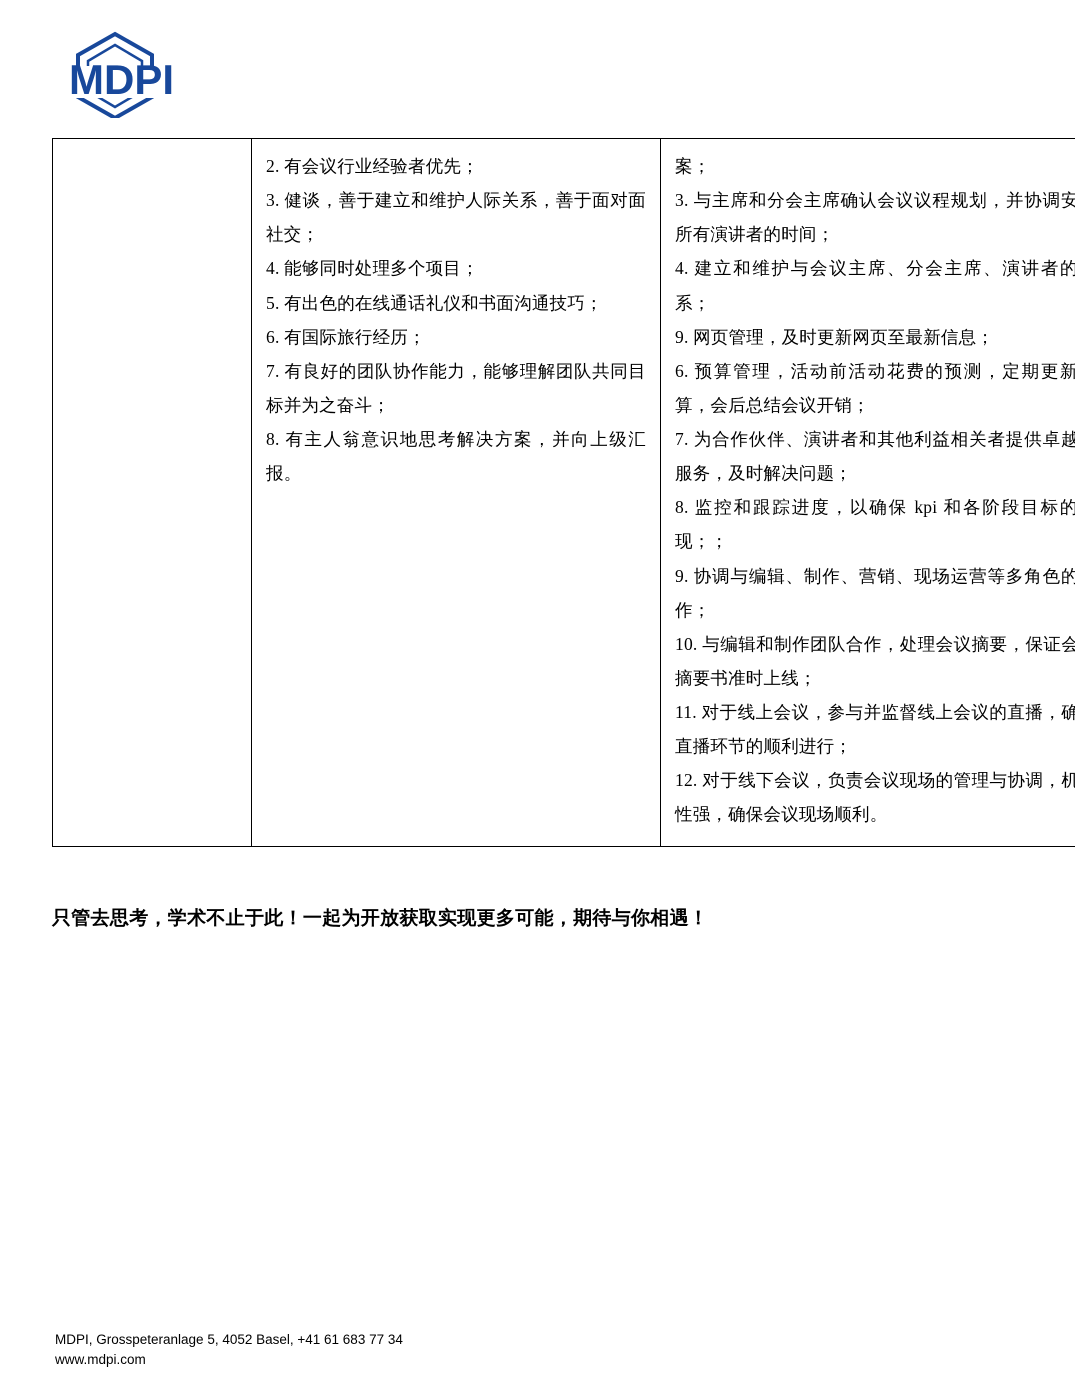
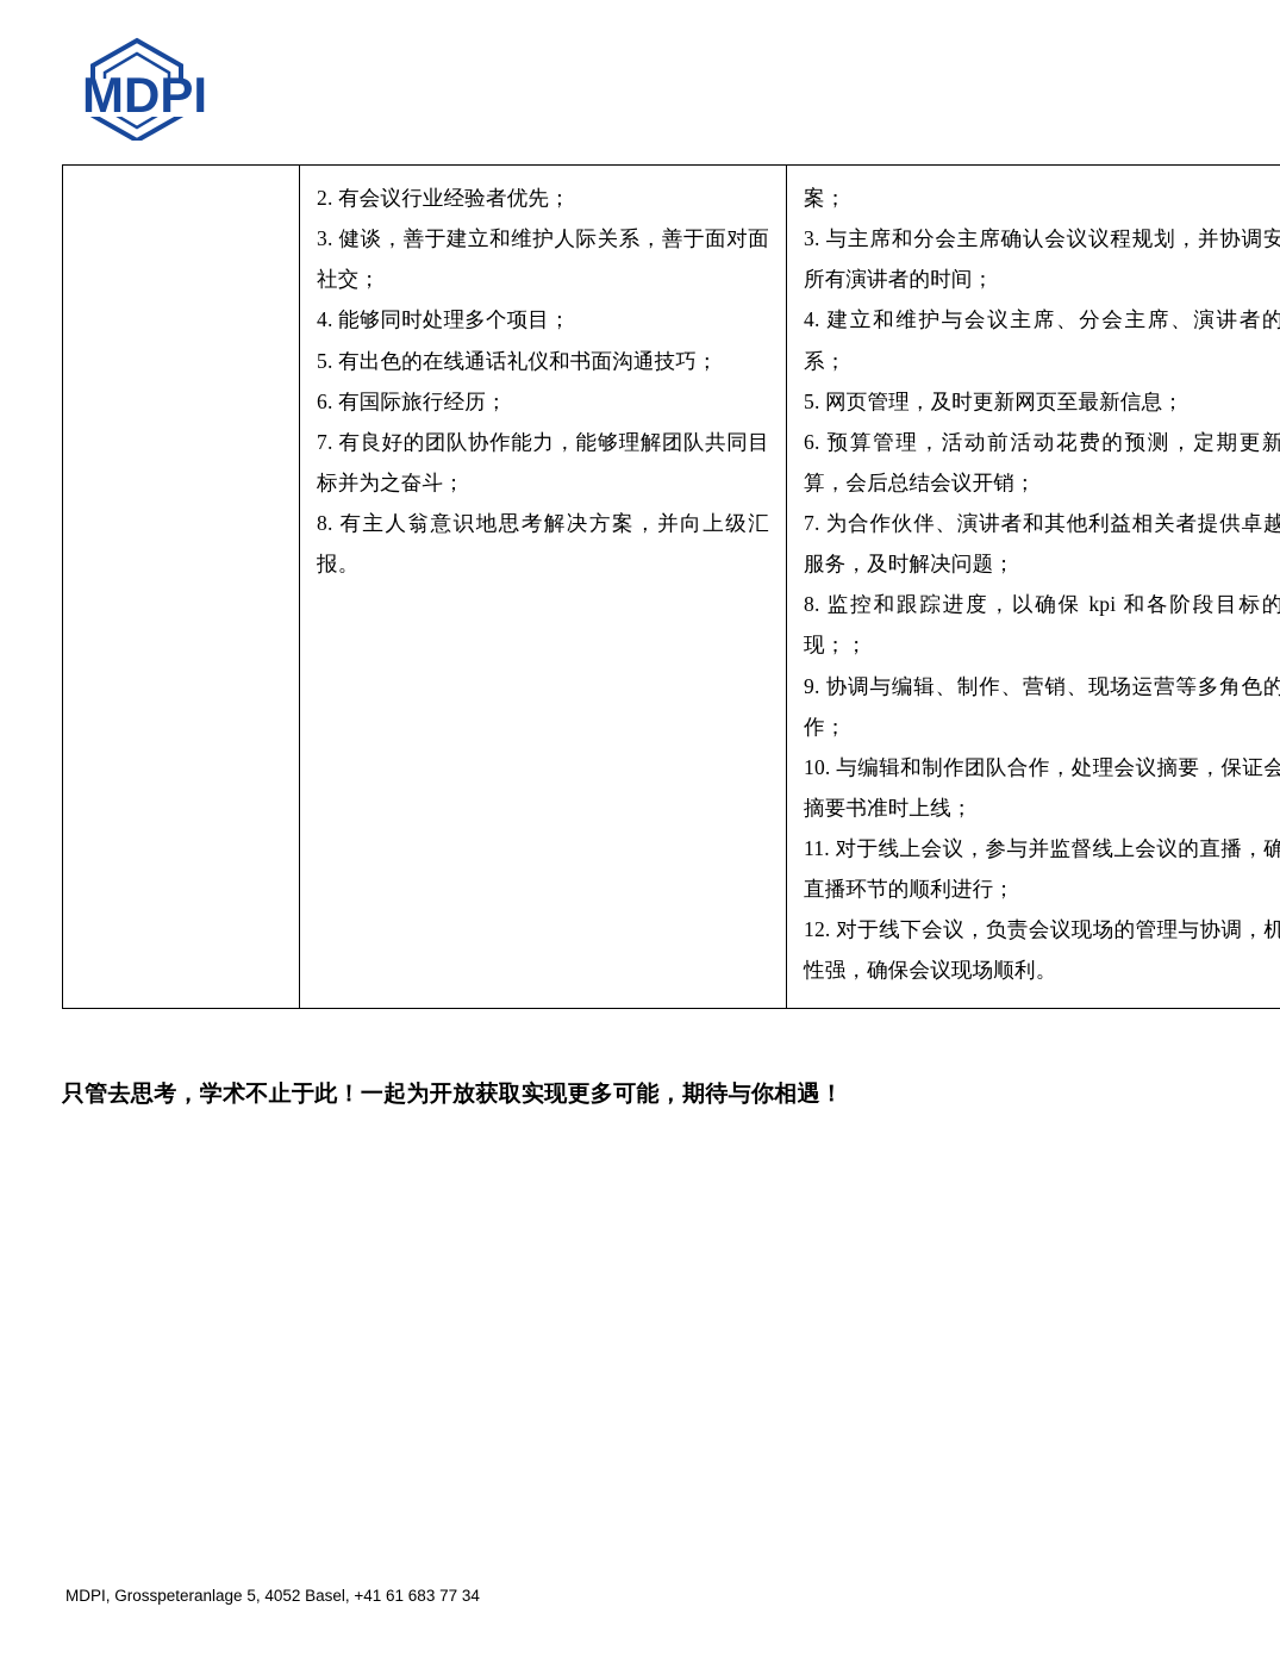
  MDPI
- 	2. 有会议行业经验者优先； 3. 健谈，善于建立和维护人际关系，善于面对面社交； 4. 能够同时处理多个项目； 5. 有出色的在线通话礼仪和书面沟通技巧； 6. 有国际旅行经历； 7. 有良好的团队协作能力，能够理解团队共同目标并为之奋斗； 8. 有主人翁意识地思考解决方案，并向上级汇报。	案； 3. 与主席和分会主席确认会议议程规划，并协调安所有演讲者的时间； 4. 建立和维护与会议主席、分会主席、演讲者的系； 9. 网页管理，及时更新网页至最新信息； 6. 预算管理，活动前活动花费的预测，定期更新算，会后总结会议开销； 7. 为合作伙伴、演讲者和其他利益相关者提供卓越服务，及时解决问题； 8. 监控和跟踪进度，以确保 kpi 和各阶段目标的现；； 9. 协调与编辑、制作、营销、现场运营等多角色的作； 10. 与编辑和制作团队合作，处理会议摘要，保证会摘要书准时上线； 11. 对于线上会议，参与并监督线上会议的直播，确直播环节的顺利进行； 12. 对于线下会议，负责会议现场的管理与协调，机性强，确保会议现场顺利。
+ 	2. 有会议行业经验者优先； 3. 健谈，善于建立和维护人际关系，善于面对面社交； 4. 能够同时处理多个项目； 5. 有出色的在线通话礼仪和书面沟通技巧； 6. 有国际旅行经历； 7. 有良好的团队协作能力，能够理解团队共同目标并为之奋斗； 8. 有主人翁意识地思考解决方案，并向上级汇报。	案； 3. 与主席和分会主席确认会议议程规划，并协调安所有演讲者的时间； 4. 建立和维护与会议主席、分会主席、演讲者的系； 5. 网页管理，及时更新网页至最新信息； 6. 预算管理，活动前活动花费的预测，定期更新算，会后总结会议开销； 7. 为合作伙伴、演讲者和其他利益相关者提供卓越服务，及时解决问题； 8. 监控和跟踪进度，以确保 kpi 和各阶段目标的现；； 9. 协调与编辑、制作、营销、现场运营等多角色的作； 10. 与编辑和制作团队合作，处理会议摘要，保证会摘要书准时上线； 11. 对于线上会议，参与并监督线上会议的直播，确直播环节的顺利进行； 12. 对于线下会议，负责会议现场的管理与协调，机性强，确保会议现场顺利。
  只管去思考，学术不止于此！一起为开放获取实现更多可能，期待与你相遇！
  MDPI, Grosspeteranlage 5, 4052 Basel, +41 61 683 77 34
- www.mdpi.com
